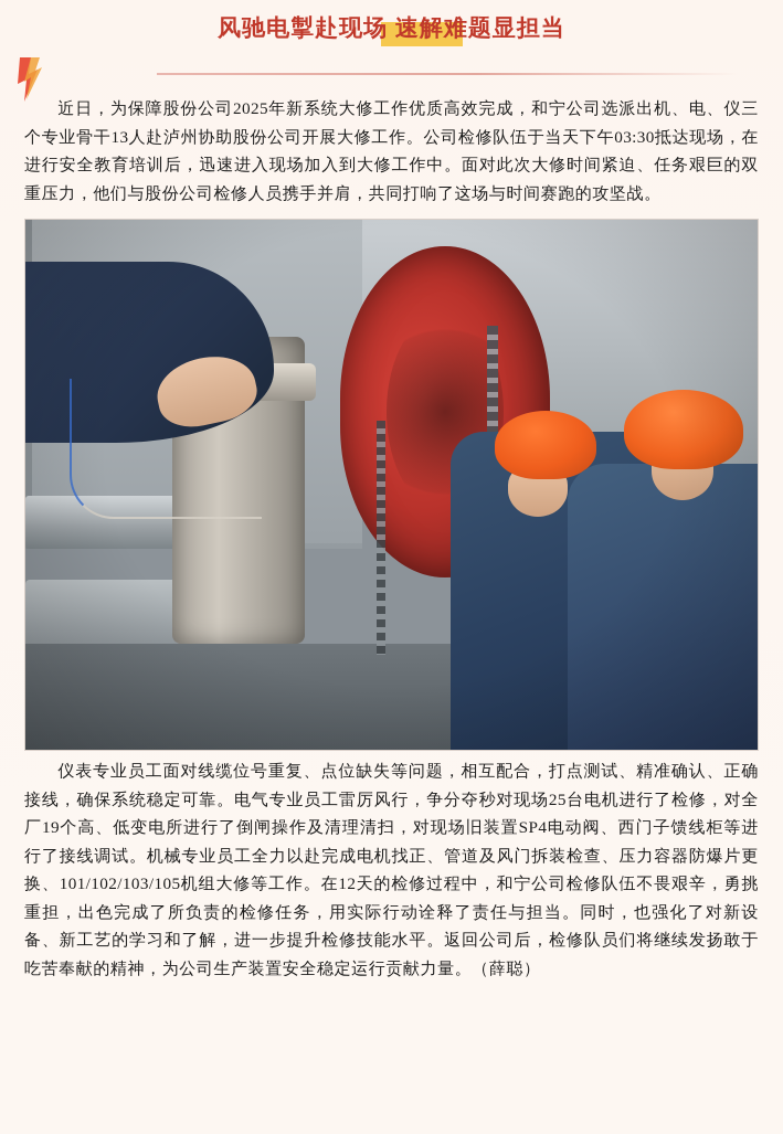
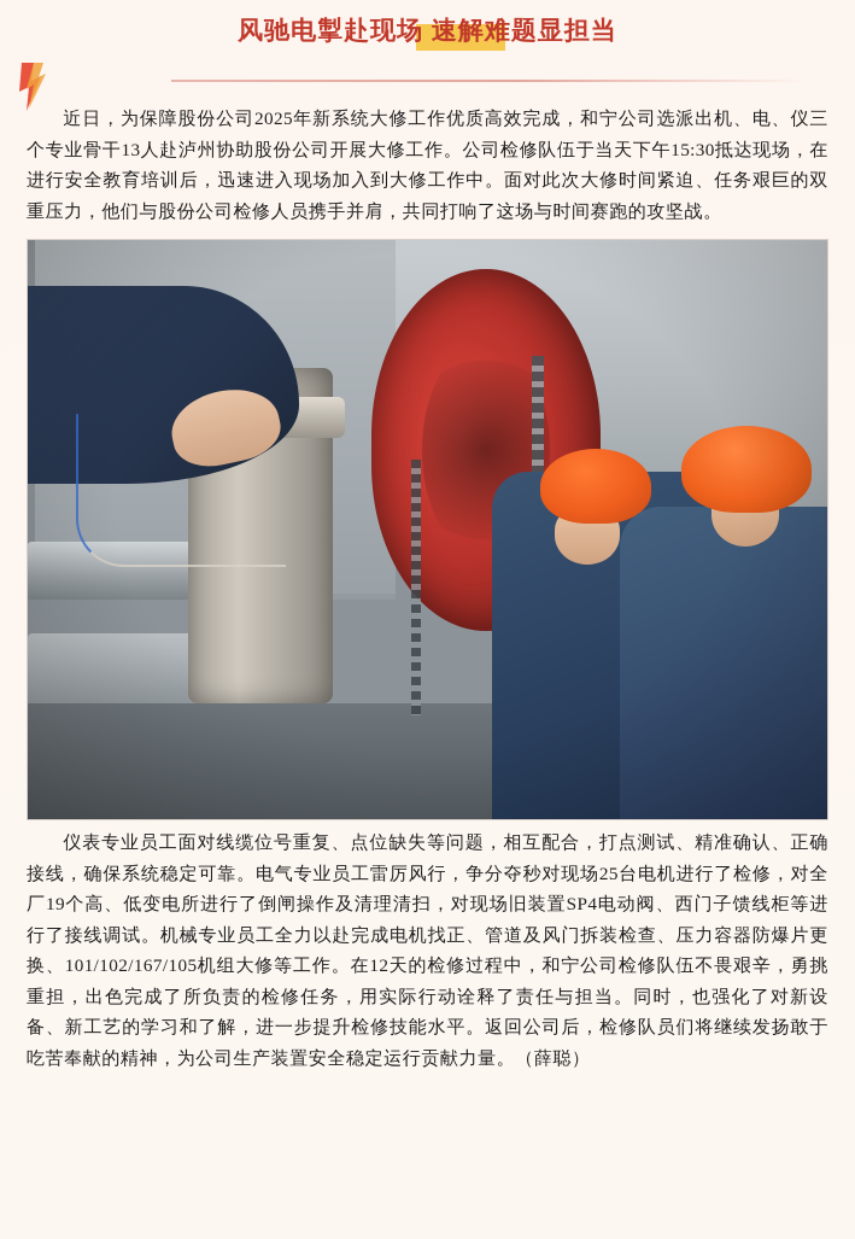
  风驰电掣赴现场 速解难题显担当
- 近日，为保障股份公司2025年新系统大修工作优质高效完成，和宁公司选派出机、电、仪三个专业骨干13人赴泸州协助股份公司开展大修工作。公司检修队伍于当天下午03:30抵达现场，在进行安全教育培训后，迅速进入现场加入到大修工作中。面对此次大修时间紧迫、任务艰巨的双重压力，他们与股份公司检修人员携手并肩，共同打响了这场与时间赛跑的攻坚战。
+ 近日，为保障股份公司2025年新系统大修工作优质高效完成，和宁公司选派出机、电、仪三个专业骨干13人赴泸州协助股份公司开展大修工作。公司检修队伍于当天下午15:30抵达现场，在进行安全教育培训后，迅速进入现场加入到大修工作中。面对此次大修时间紧迫、任务艰巨的双重压力，他们与股份公司检修人员携手并肩，共同打响了这场与时间赛跑的攻坚战。
- 仪表专业员工面对线缆位号重复、点位缺失等问题，相互配合，打点测试、精准确认、正确接线，确保系统稳定可靠。电气专业员工雷厉风行，争分夺秒对现场25台电机进行了检修，对全厂19个高、低变电所进行了倒闸操作及清理清扫，对现场旧装置SP4电动阀、西门子馈线柜等进行了接线调试。机械专业员工全力以赴完成电机找正、管道及风门拆装检查、压力容器防爆片更换、101/102/103/105机组大修等工作。在12天的检修过程中，和宁公司检修队伍不畏艰辛，勇挑重担，出色完成了所负责的检修任务，用实际行动诠释了责任与担当。同时，也强化了对新设备、新工艺的学习和了解，进一步提升检修技能水平。返回公司后，检修队员们将继续发扬敢于吃苦奉献的精神，为公司生产装置安全稳定运行贡献力量。（薛聪）
+ 仪表专业员工面对线缆位号重复、点位缺失等问题，相互配合，打点测试、精准确认、正确接线，确保系统稳定可靠。电气专业员工雷厉风行，争分夺秒对现场25台电机进行了检修，对全厂19个高、低变电所进行了倒闸操作及清理清扫，对现场旧装置SP4电动阀、西门子馈线柜等进行了接线调试。机械专业员工全力以赴完成电机找正、管道及风门拆装检查、压力容器防爆片更换、101/102/167/105机组大修等工作。在12天的检修过程中，和宁公司检修队伍不畏艰辛，勇挑重担，出色完成了所负责的检修任务，用实际行动诠释了责任与担当。同时，也强化了对新设备、新工艺的学习和了解，进一步提升检修技能水平。返回公司后，检修队员们将继续发扬敢于吃苦奉献的精神，为公司生产装置安全稳定运行贡献力量。（薛聪）
